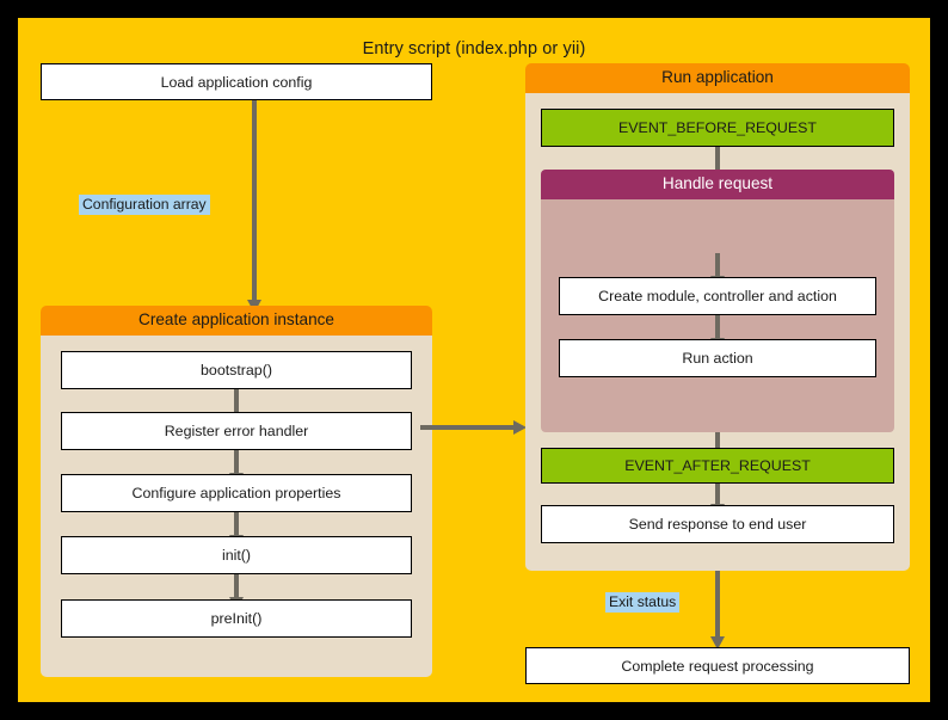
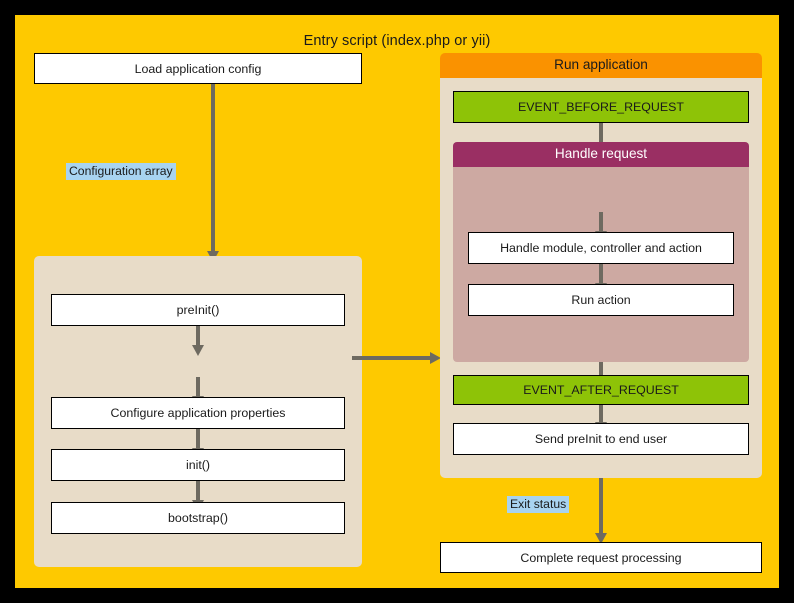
  Entry script (index.php or yii)
  Load application config
  Configuration array
- Create application instance
- bootstrap()
+ preInit()
- Register error handler
  Configure application properties
  init()
- preInit()
+ bootstrap()
  Run application
  EVENT_BEFORE_REQUEST
  Handle request
- Create module, controller and action
+ Handle module, controller and action
  Run action
  EVENT_AFTER_REQUEST
- Send response to end user
+ Send preInit to end user
  Exit status
  Complete request processing
